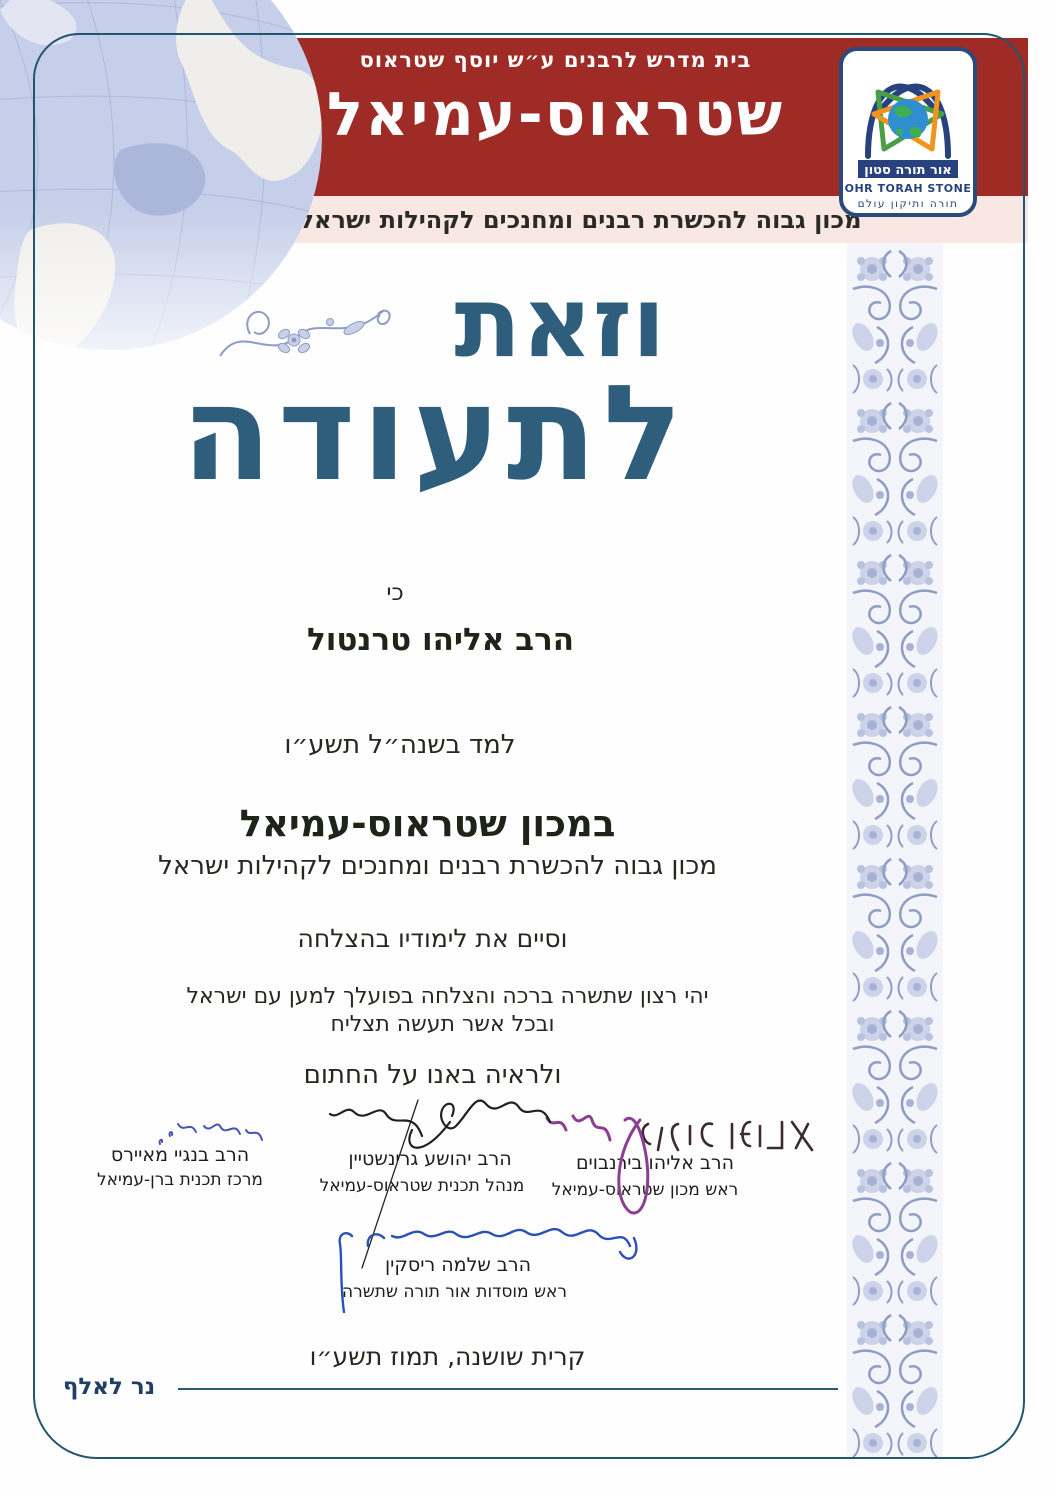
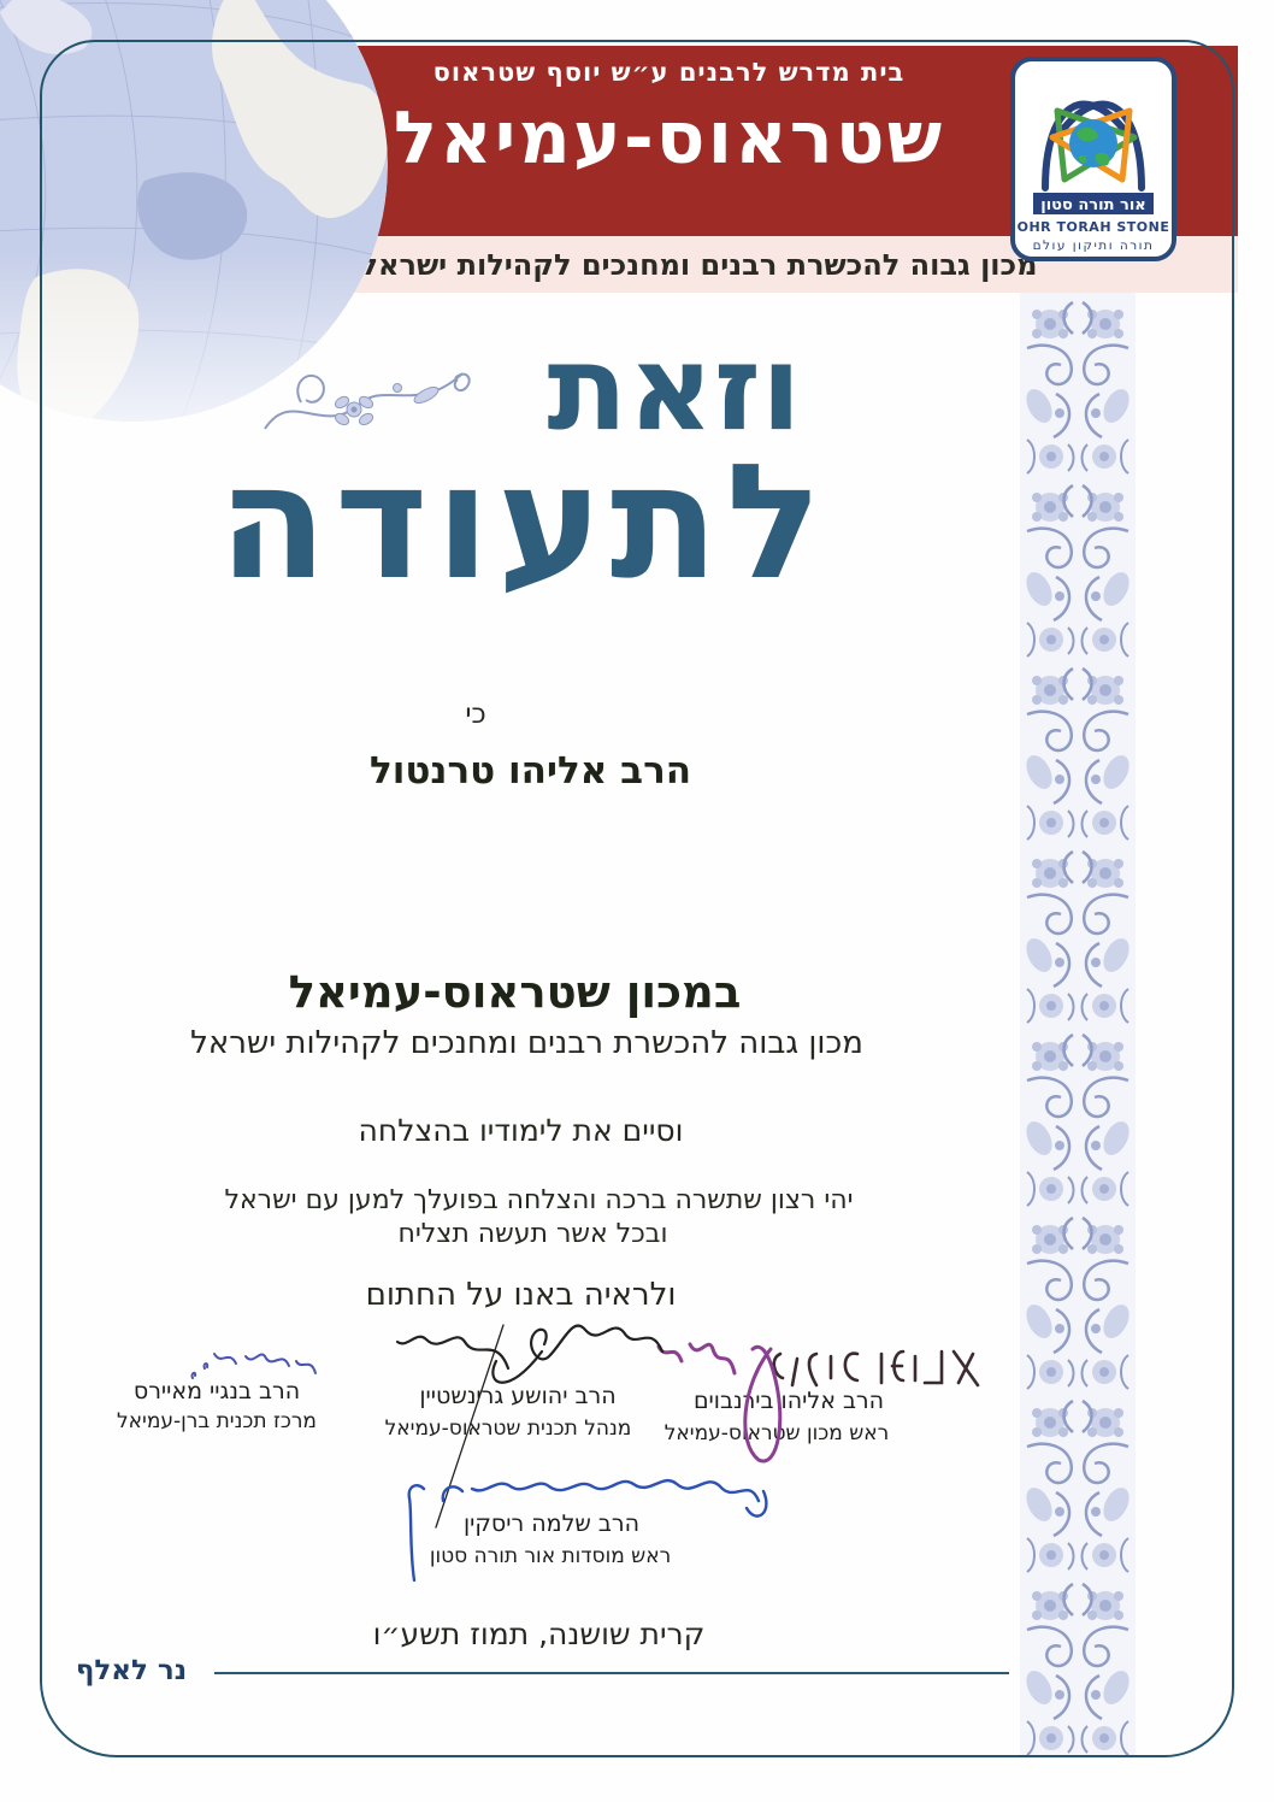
  בית מדרש לרבנים ע״ש יוסף שטראוס
  שטראוס-עמיאל
  מכון גבוה להכשרת רבנים ומחנכים לקהילות ישראל
  אור תורה סטון
  OHR TORAH STONE
  תורה ותיקון עולם
  וזאת
  לתעודה
  כי
  הרב אליהו טרנטול
- למד בשנה״ל תשע״ו
  במכון שטראוס-עמיאל
  מכון גבוה להכשרת רבנים ומחנכים לקהילות ישראל
  וסיים את לימודיו בהצלחה
  יהי רצון שתשרה ברכה והצלחה בפועלך למען עם ישראל
  ובכל אשר תעשה תצליח
  ולראיה באנו על החתום
  הרב אליהו בינבוים
  ראש מכון שראס-עמיאל
  הרב יהושע גרינשטיין
  מנהל תכנית שטראוס-עמיאל
  הרב בנגיי מאיירס
  מרכז תכנית ברן-עמיאל
  הרב שלמה ריסקין
- ראש מוסדות אור תורה שתשרה
+ ראש מוסדות אור תורה סטון
  קרית שושנה, תמוז תשע״ו
  נר לאלף
